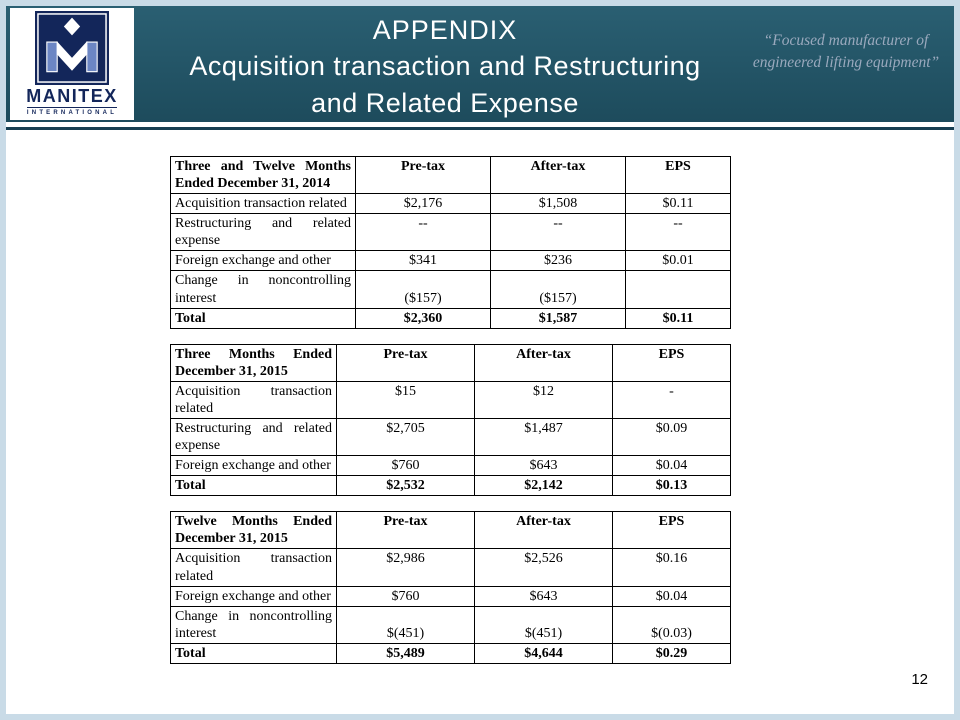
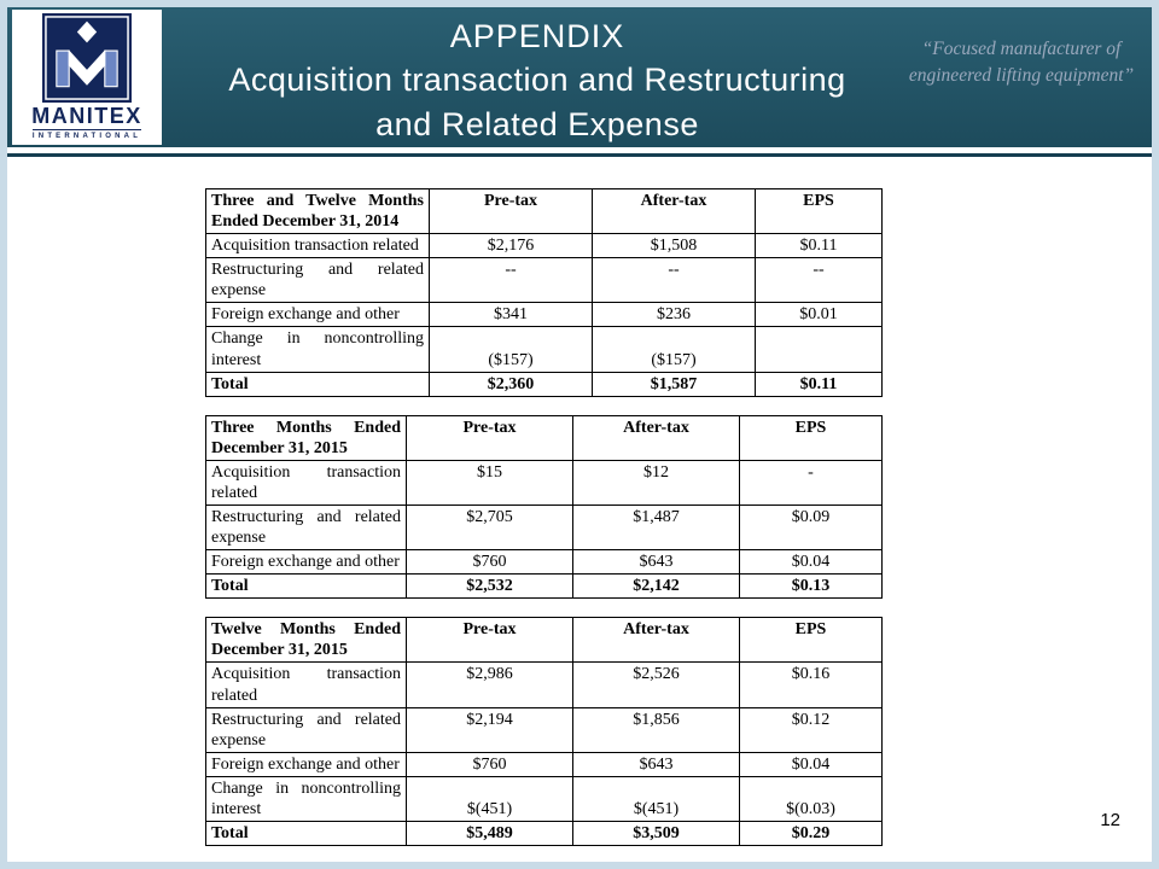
  MANITEX
  APPENDIX
  Acquisition transaction and Restructuring
  and Related Expense
  “Focused manufacturer of engineered lifting equipment”
  Three and Twelve Months Ended December 31, 2014	Pre-tax	After-tax	EPS
  Acquisition transaction related	$2,176	$1,508	$0.11
  Restructuring and related expense	--	--	--
  Foreign exchange and other	$341	$236	$0.01
  Change in noncontrolling interest	($157)	($157)
  Total	$2,360	$1,587	$0.11
  Three Months Ended December 31, 2015	Pre-tax	After-tax	EPS
  Acquisition transaction related	$15	$12	-
  Restructuring and related expense	$2,705	$1,487	$0.09
  Foreign exchange and other	$760	$643	$0.04
  Total	$2,532	$2,142	$0.13
  Twelve Months Ended December 31, 2015	Pre-tax	After-tax	EPS
  Acquisition transaction related	$2,986	$2,526	$0.16
+ Restructuring and related expense	$2,194	$1,856	$0.12
  Foreign exchange and other	$760	$643	$0.04
  Change in noncontrolling interest	$(451)	$(451)	$(0.03)
- Total	$5,489	$4,644	$0.29
+ Total	$5,489	$3,509	$0.29
  12
